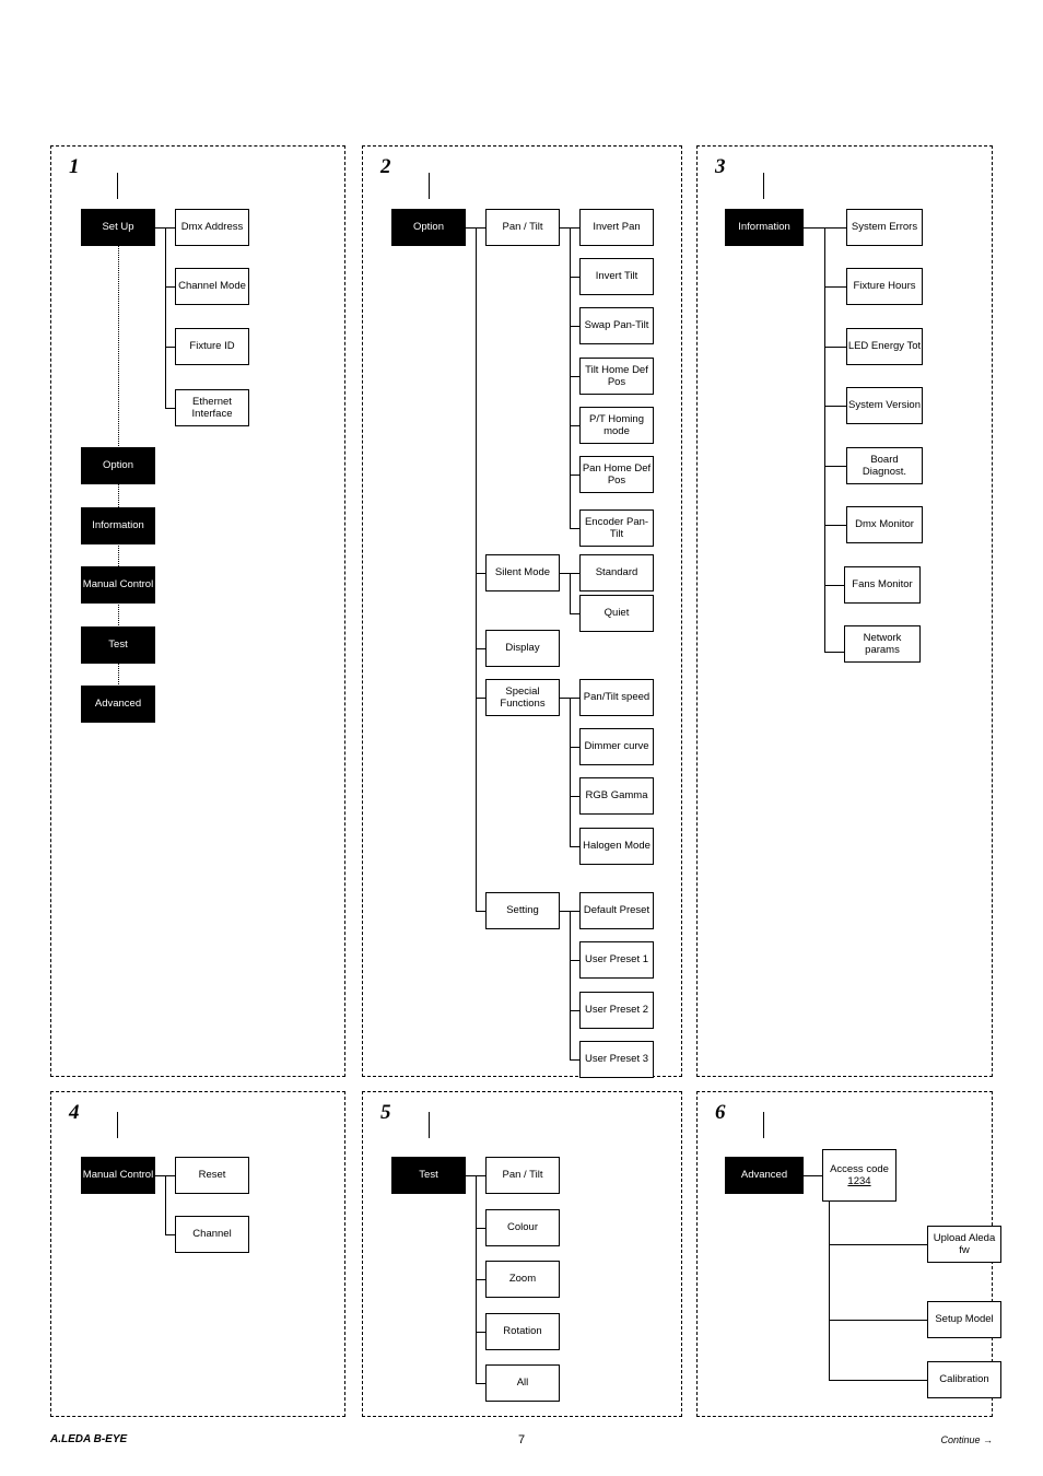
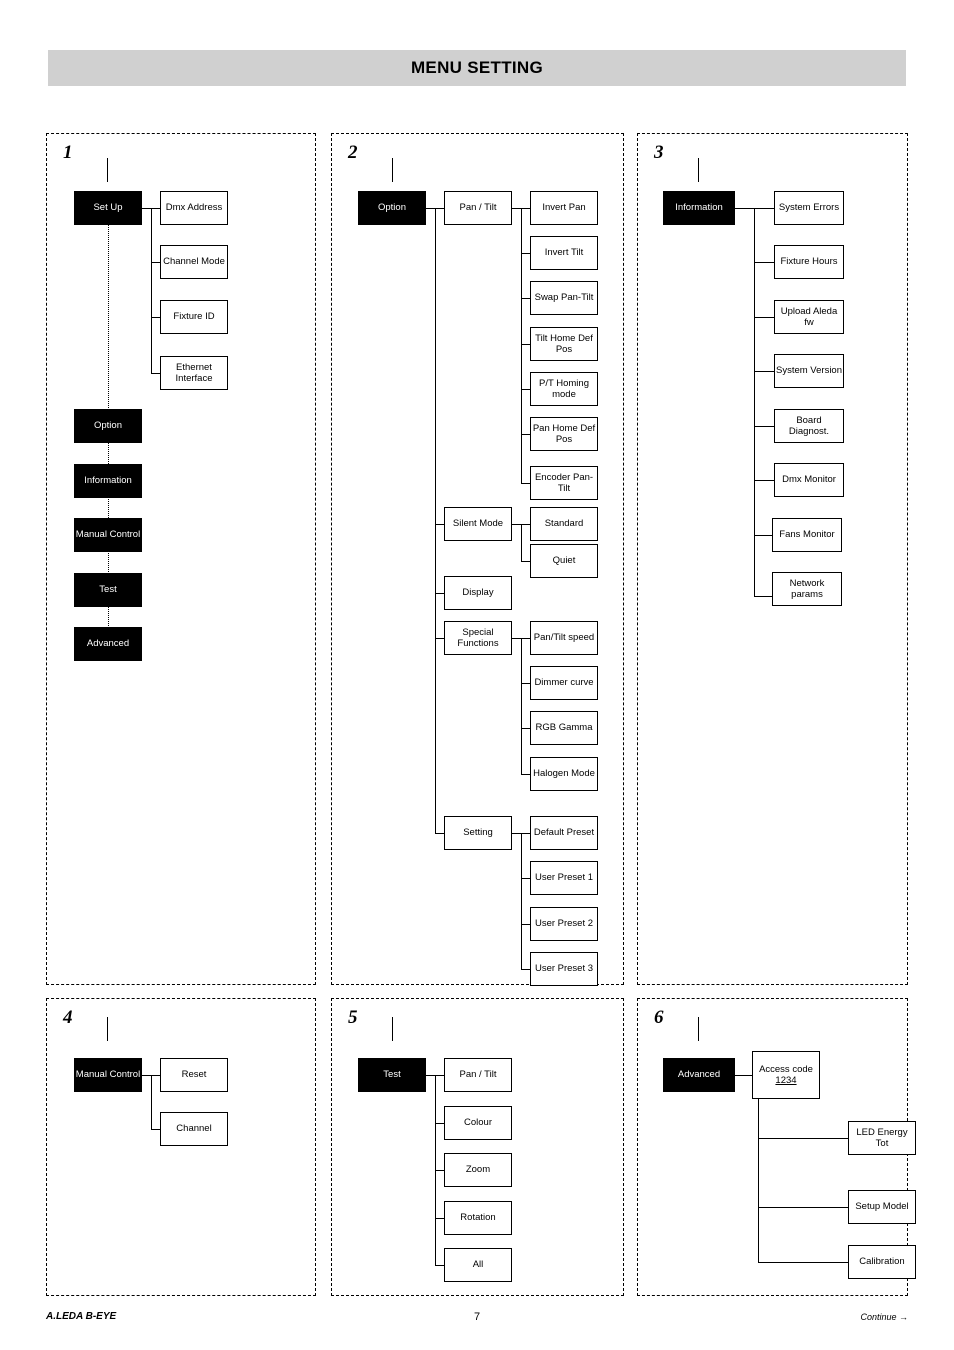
+ MENU SETTING
  1
  Set Up
  Dmx Address
  Channel Mode
  Fixture ID
  Ethernet Interface
  Option
  Information
  Manual Control
  Test
  Advanced
  2
  Option
  Pan / Tilt
  Silent Mode
  Display
  Special Functions
  Setting
  Invert Pan
  Invert Tilt
  Swap Pan-Tilt
  Tilt Home Def Pos
  P/T Homing mode
  Pan Home Def Pos
  Encoder Pan-Tilt
  Standard
  Quiet
  Pan/Tilt speed
  Dimmer curve
  RGB Gamma
  Halogen Mode
  Default Preset
  User Preset 1
  User Preset 2
  User Preset 3
  3
  Information
  System Errors
  Fixture Hours
- LED Energy Tot
+ Upload Aleda fw
  System Version
  Board Diagnost.
  Dmx Monitor
  Fans Monitor
  Network params
  4
  Manual Control
  Reset
  Channel
  5
  Test
  Pan / Tilt
  Colour
  Zoom
  Rotation
  All
  6
  Advanced
  Access code
  1234
- Upload Aleda fw
+ LED Energy Tot
  Setup Model
  Calibration
  A.LEDA B-EYE
  7
  Continue →
